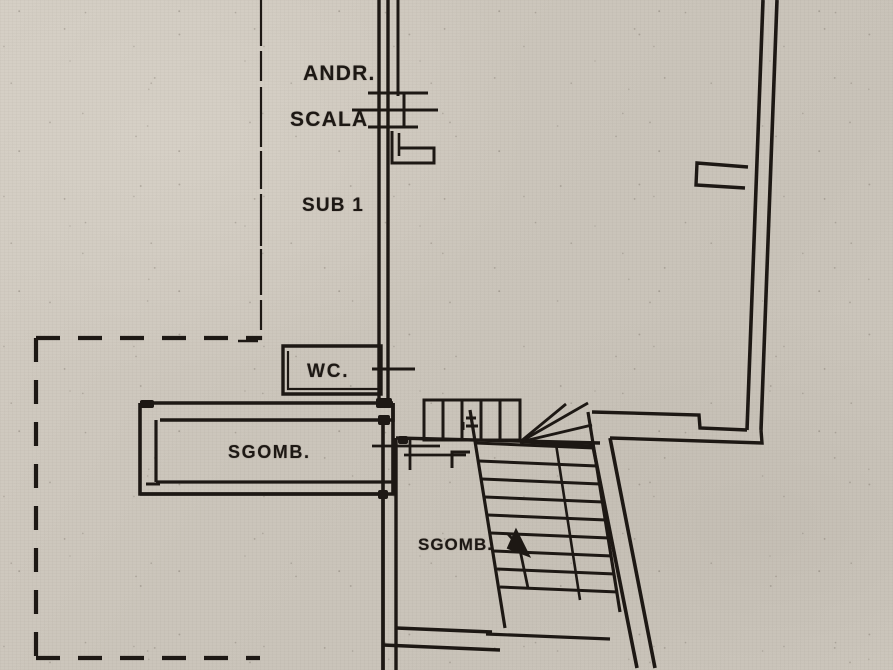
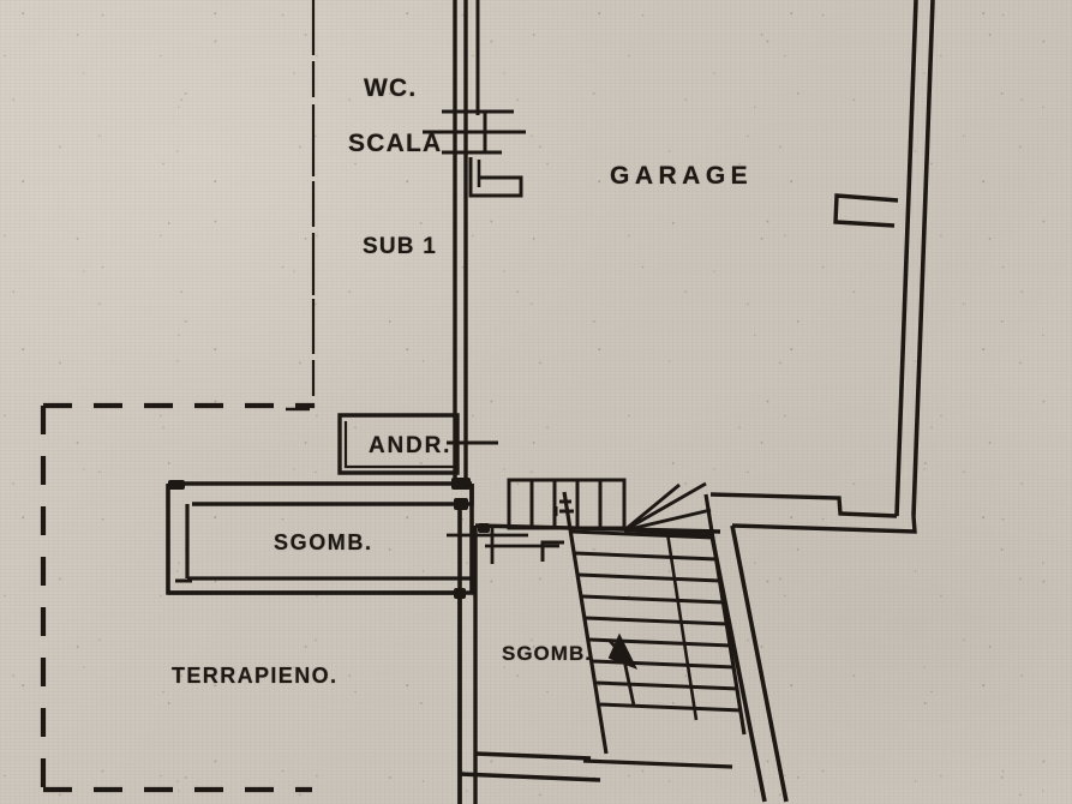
- ANDR.
+ WC.
  SCALA
  SUB 1
+ GARAGE
- WC.
+ ANDR.
  SGOMB.
  SGOMB.
+ TERRAPIENO.
